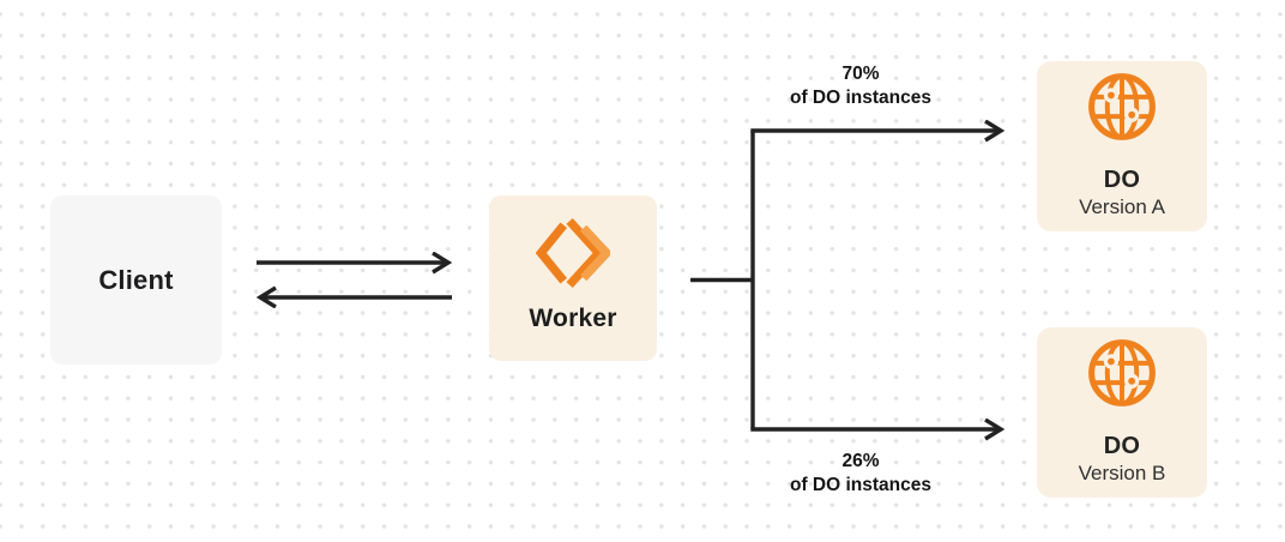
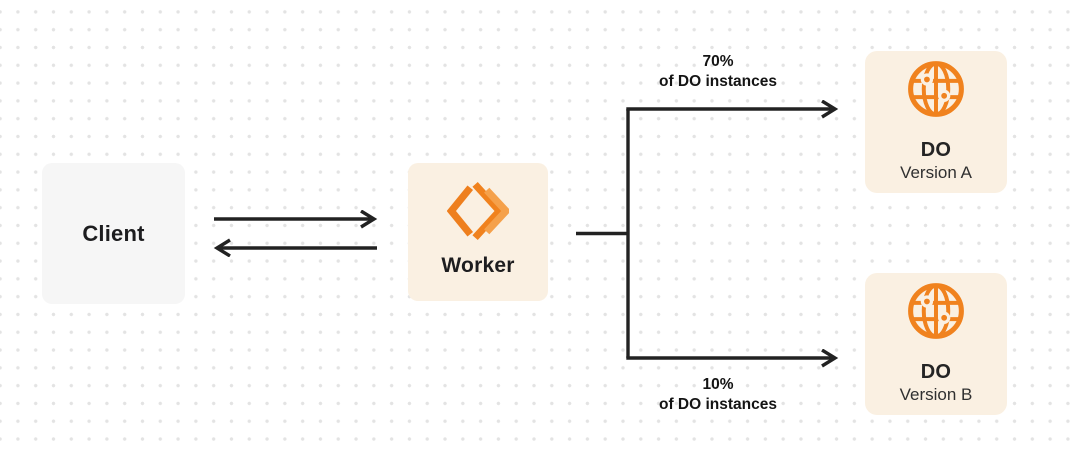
  Client
  Worker
  70%
  of DO instances
- 26%
+ 10%
  of DO instances
  DO
  Version A
  DO
  Version B
